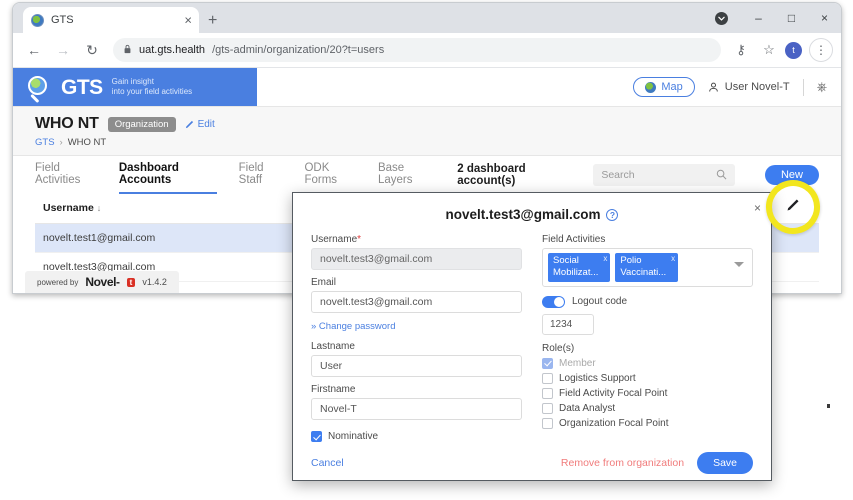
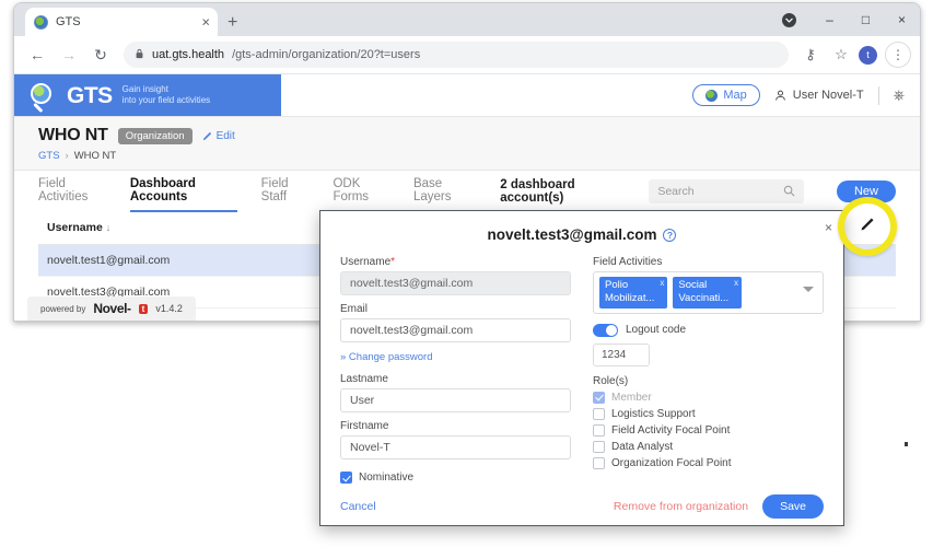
  GTS
  ×
  +
  –
  □
  ×
  ←
  →
  ↻
  uat.gts.health
  /gts-admin/organization/20?t=users
  ⚷
  ☆
  t
  ⋮
  GTS
  Gain insight
  into your field activities
  Map
  User Novel-T
  ⎈
  WHO NT
  Organization
  Edit
  GTS
  ›
  WHO NT
  Field Activities
  Dashboard Accounts
  Field Staff
  ODK Forms
  Base Layers
  2 dashboard account(s)
  Search
  New
  novelt.test1@gmail.com
  novelt.test3@gmail.com
  powered by
  Novel-
  t
  v1.4.2
  novelt.test3@gmail.com
  ?
  ×
  Username*
  novelt.test3@gmail.com
  Email
  novelt.test3@gmail.com
  » Change password
  Lastname
  User
  Firstname
  Novel-T
  Nominative
  Field Activities
- Social
+ Polio
  Mobilizat...
  x
- Polio
+ Social
  Vaccinati...
  x
  Logout code
  1234
  Role(s)
  Member
  Logistics Support
  Field Activity Focal Point
  Data Analyst
  Organization Focal Point
  Cancel
  Remove from organization
  Save
